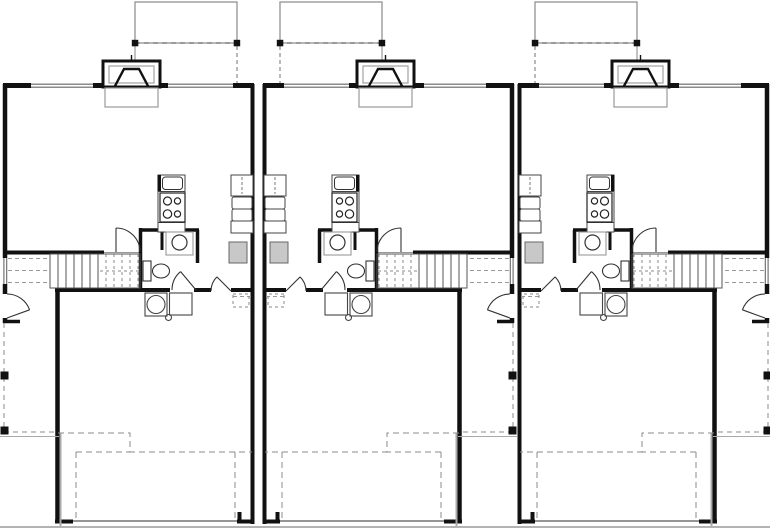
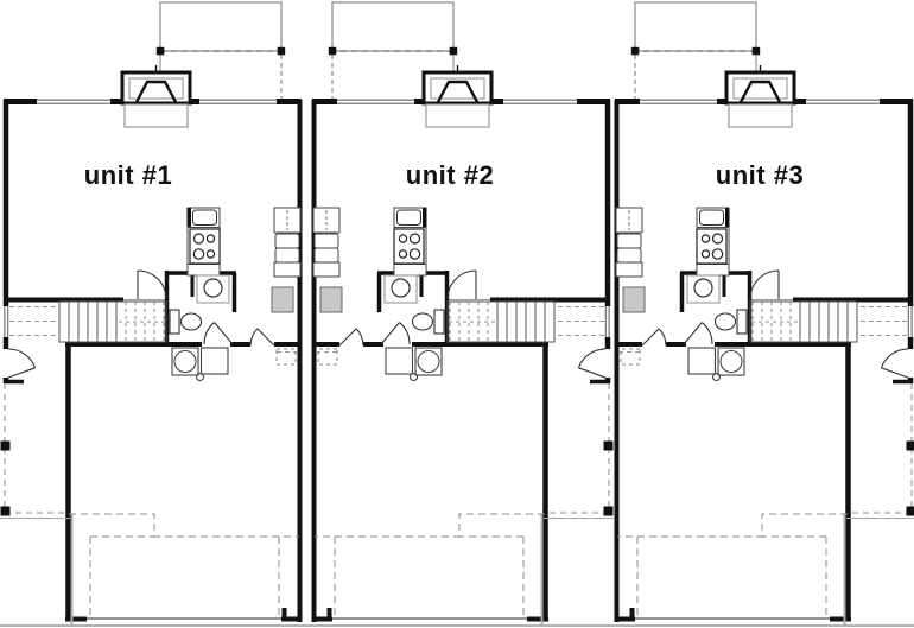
+ unit #1
+ unit #2
+ unit #3
